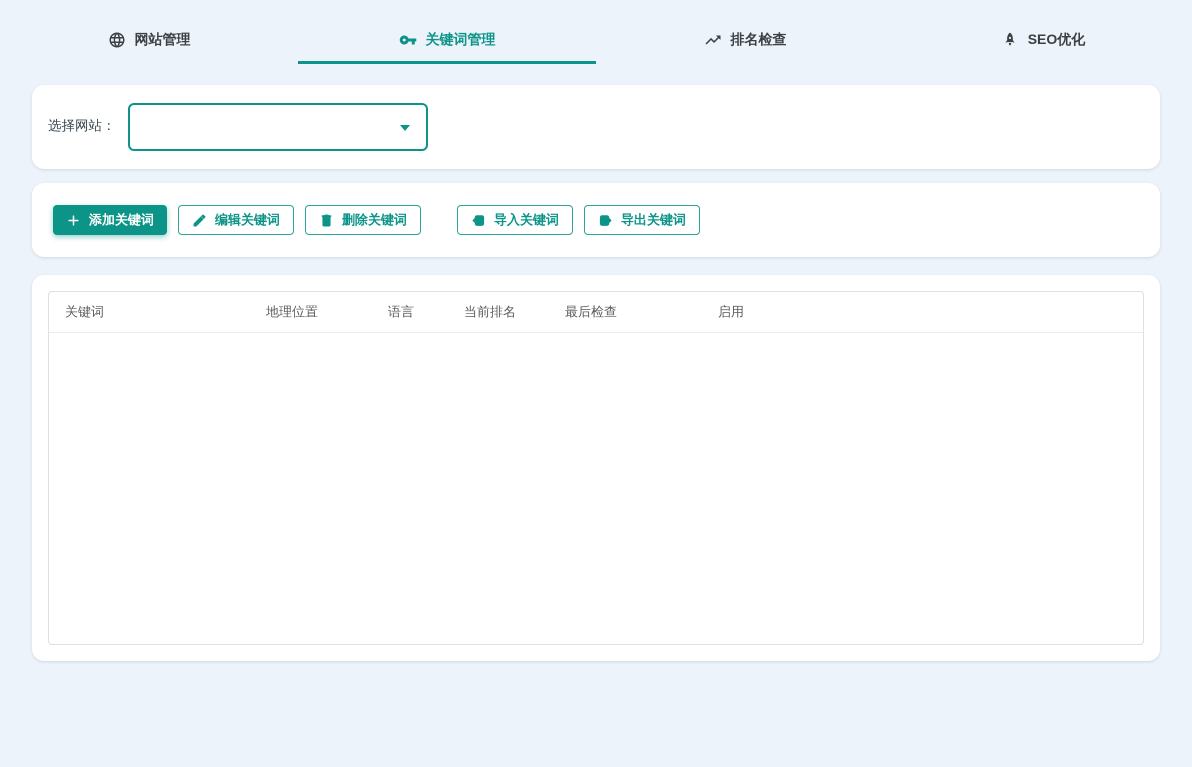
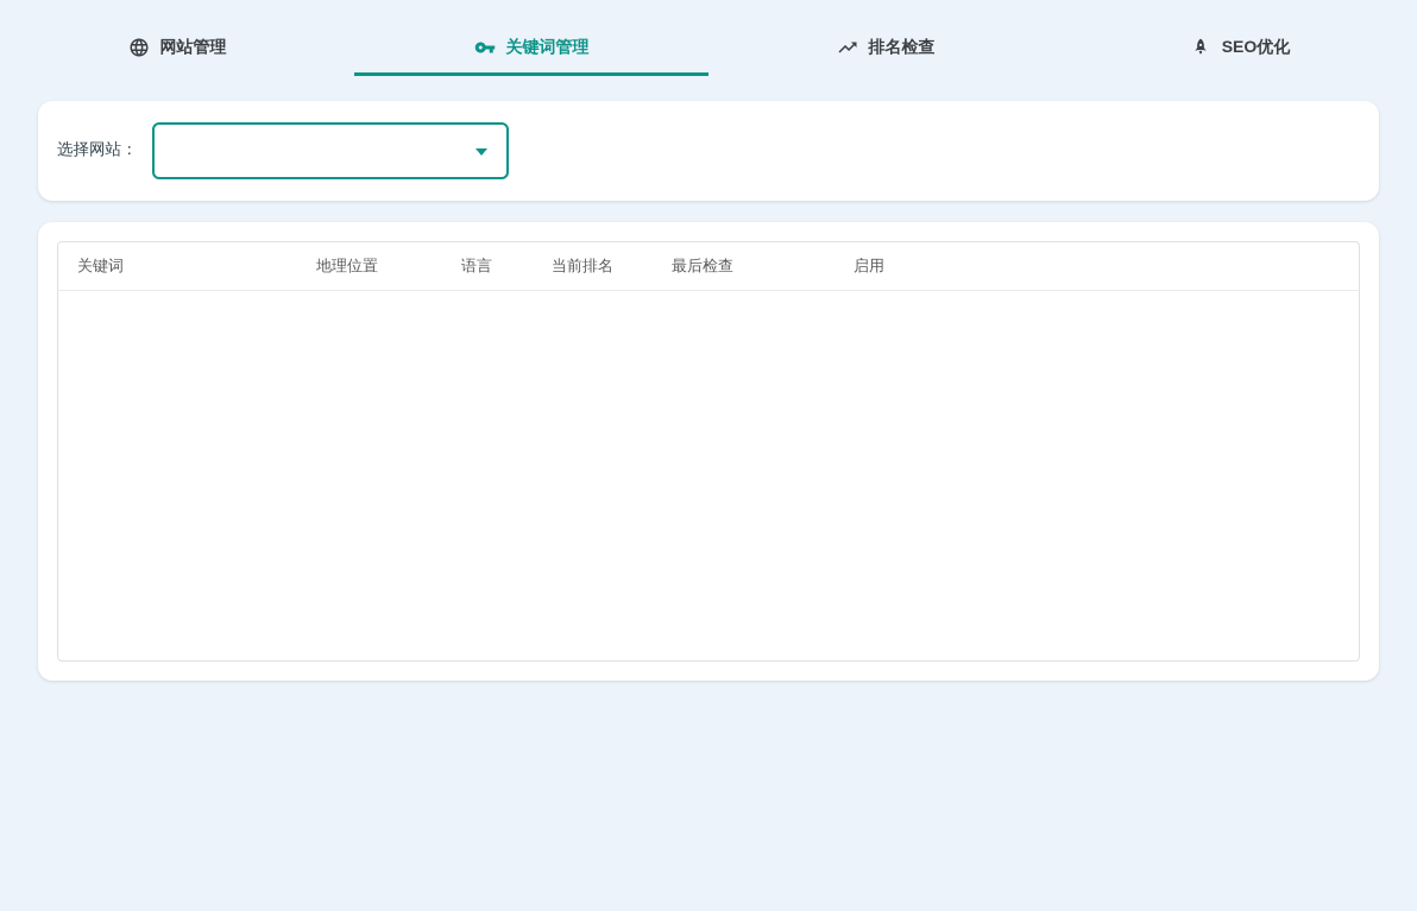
  网站管理
  关键词管理
  排名检查
  SEO优化
  选择网站：
- 添加关键词
- 编辑关键词
- 删除关键词
- 导入关键词
- 导出关键词
  关键词	地理位置	语言	当前排名	最后检查	启用
